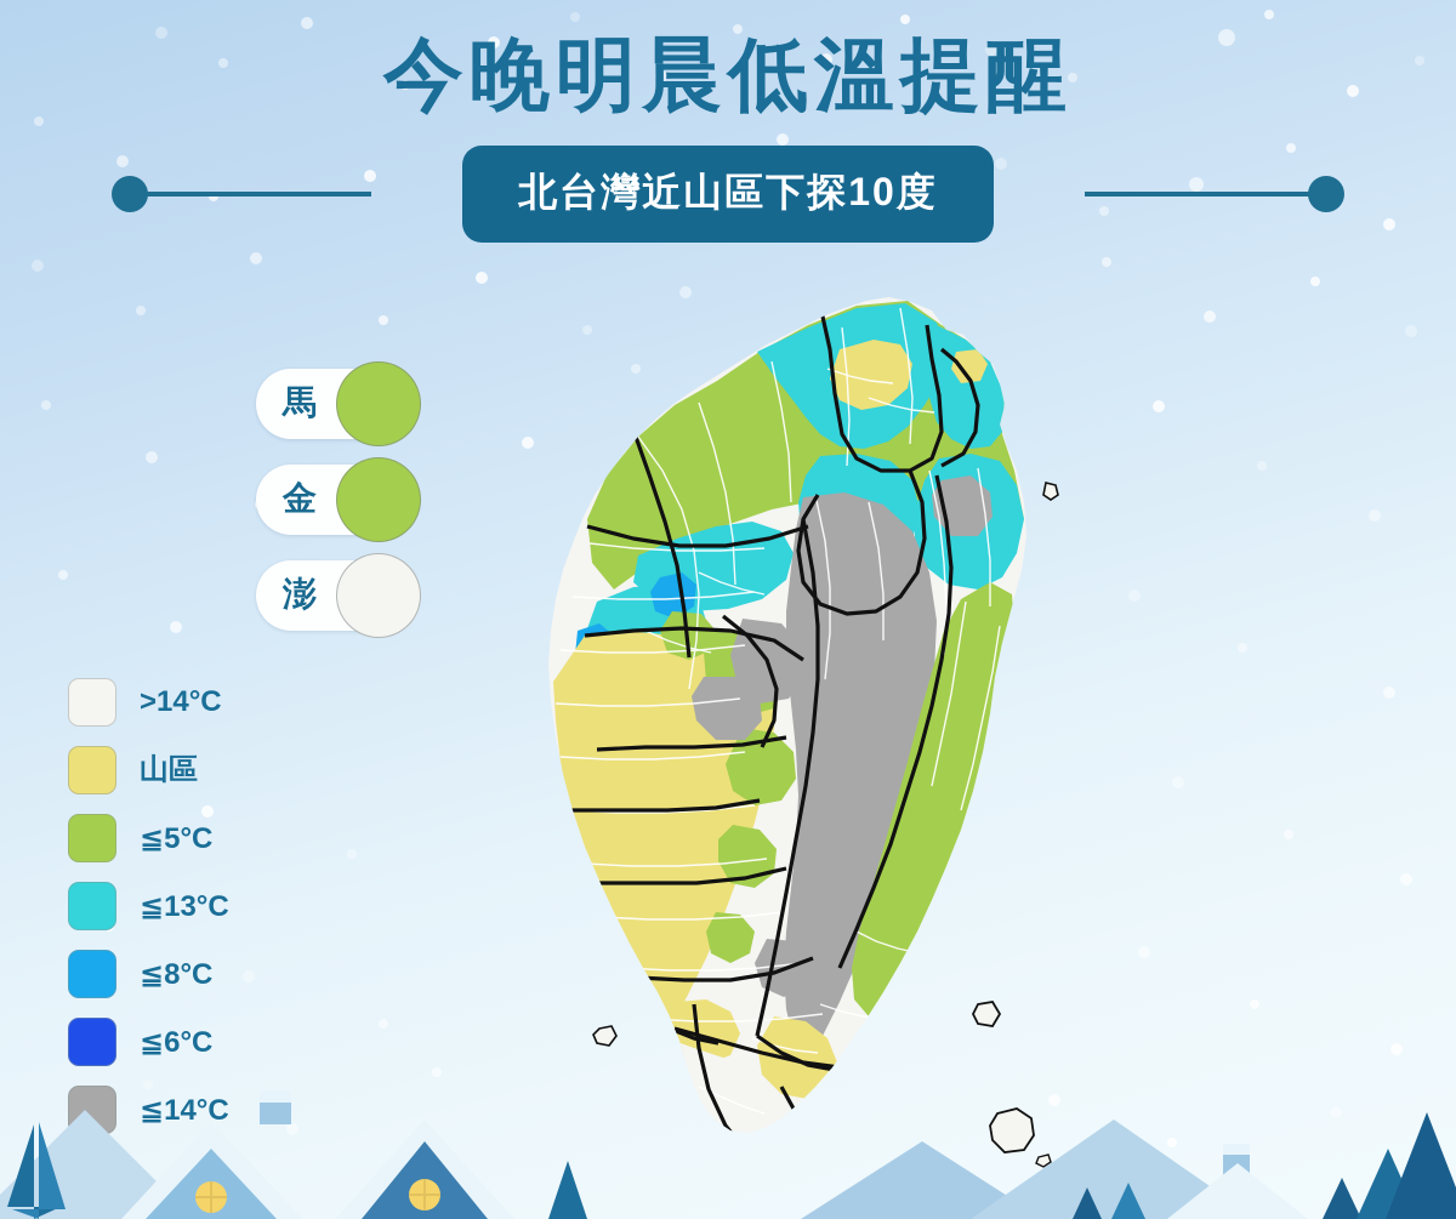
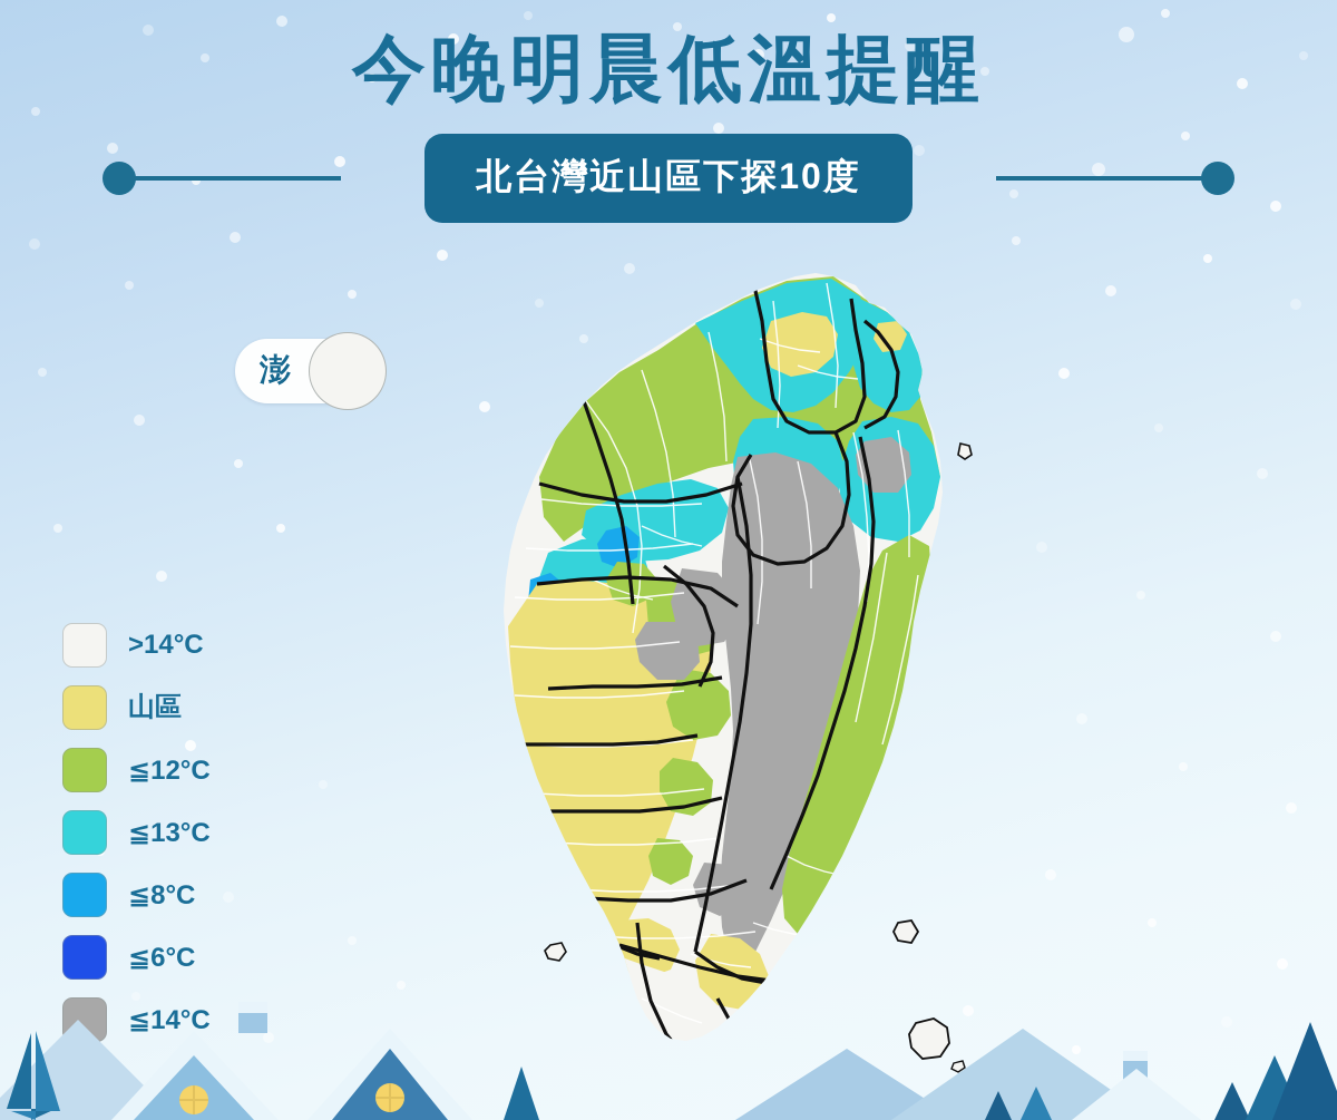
  今晚明晨低溫提醒
  北台灣近山區下探10度
- 馬
- 金
  澎
  >14°C
  山區
- ≦5°C
+ ≦12°C
  ≦13°C
  ≦8°C
  ≦6°C
  ≦14°C
